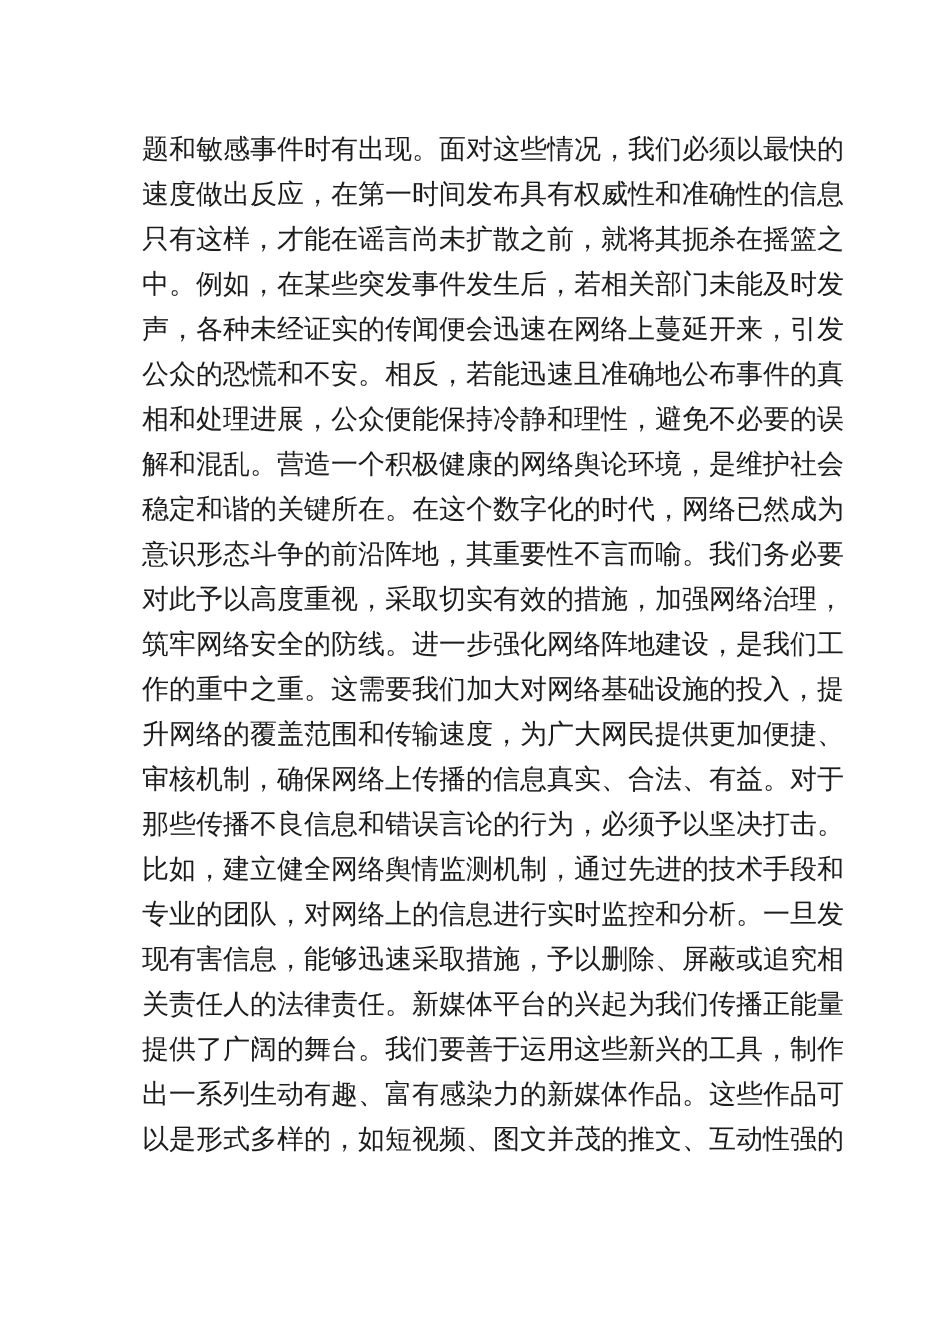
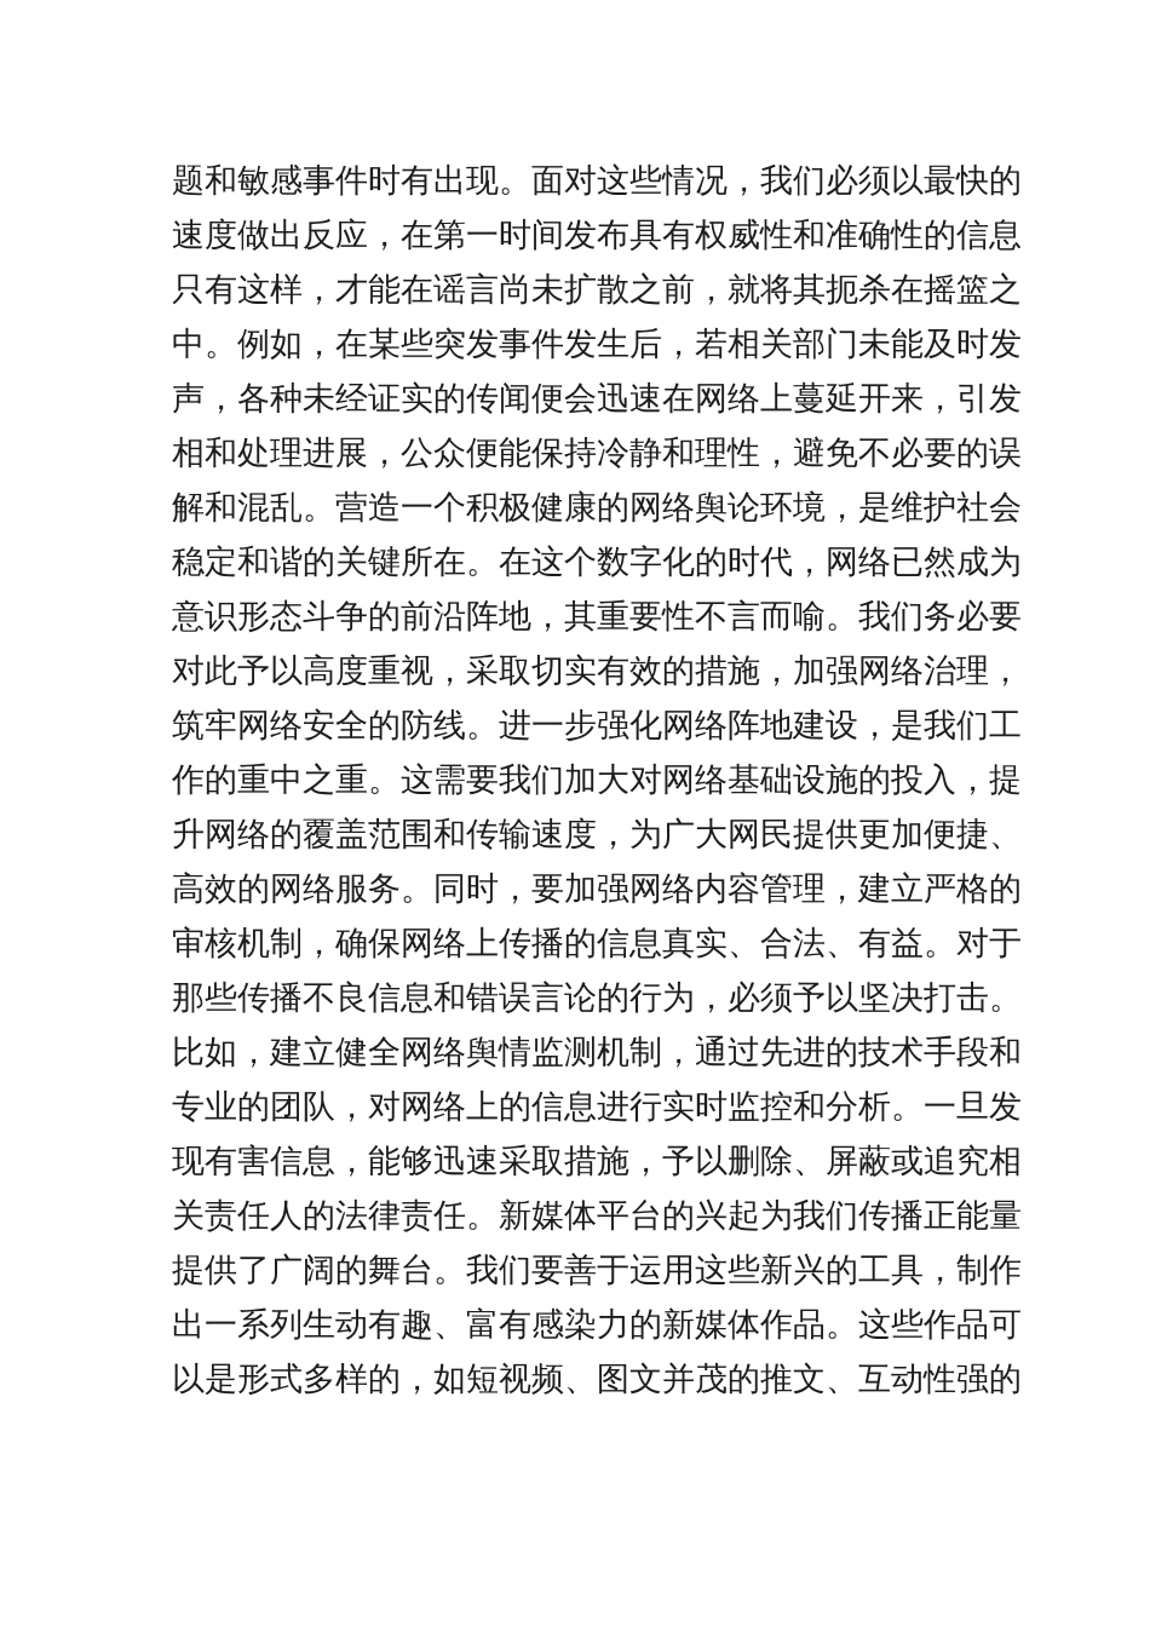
  题和敏感事件时有出现。面对这些情况，我们必须以最快的
  速度做出反应，在第一时间发布具有权威性和准确性的信息
  只有这样，才能在谣言尚未扩散之前，就将其扼杀在摇篮之
  中。例如，在某些突发事件发生后，若相关部门未能及时发
  声，各种未经证实的传闻便会迅速在网络上蔓延开来，引发
- 公众的恐慌和不安。相反，若能迅速且准确地公布事件的真
  相和处理进展，公众便能保持冷静和理性，避免不必要的误
  解和混乱。营造一个积极健康的网络舆论环境，是维护社会
  稳定和谐的关键所在。在这个数字化的时代，网络已然成为
  意识形态斗争的前沿阵地，其重要性不言而喻。我们务必要
  对此予以高度重视，采取切实有效的措施，加强网络治理，
  筑牢网络安全的防线。进一步强化网络阵地建设，是我们工
  作的重中之重。这需要我们加大对网络基础设施的投入，提
  升网络的覆盖范围和传输速度，为广大网民提供更加便捷、
+ 高效的网络服务。同时，要加强网络内容管理，建立严格的
  审核机制，确保网络上传播的信息真实、合法、有益。对于
  那些传播不良信息和错误言论的行为，必须予以坚决打击。
  比如，建立健全网络舆情监测机制，通过先进的技术手段和
  专业的团队，对网络上的信息进行实时监控和分析。一旦发
  现有害信息，能够迅速采取措施，予以删除、屏蔽或追究相
  关责任人的法律责任。新媒体平台的兴起为我们传播正能量
  提供了广阔的舞台。我们要善于运用这些新兴的工具，制作
  出一系列生动有趣、富有感染力的新媒体作品。这些作品可
  以是形式多样的，如短视频、图文并茂的推文、互动性强的
